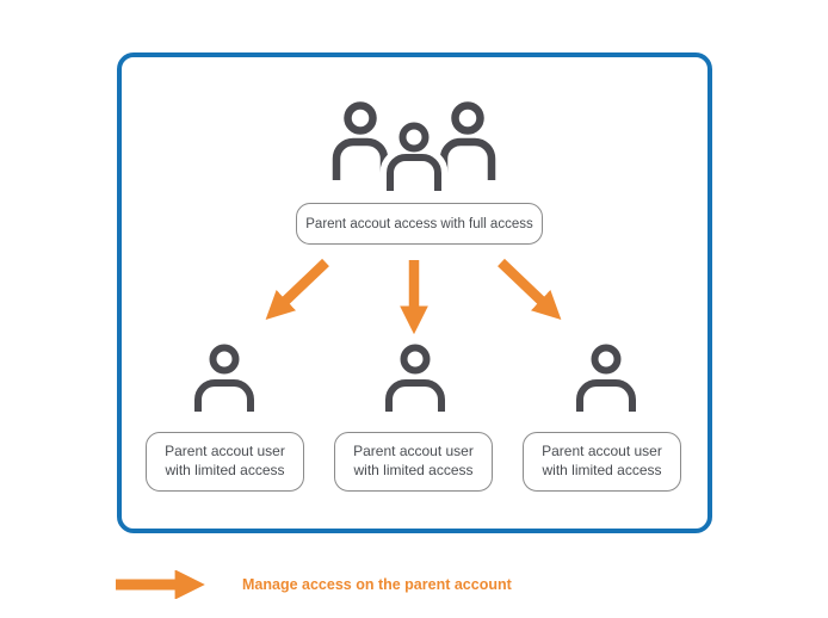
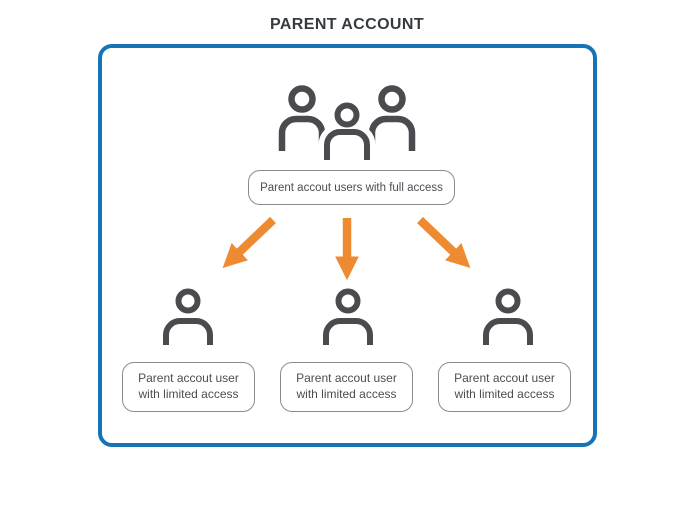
+ PARENT ACCOUNT
- Parent accout access with full access
+ Parent accout users with full access
  Parent accout user
  with limited access
  Parent accout user
  with limited access
  Parent accout user
  with limited access
- Manage access on the parent account
